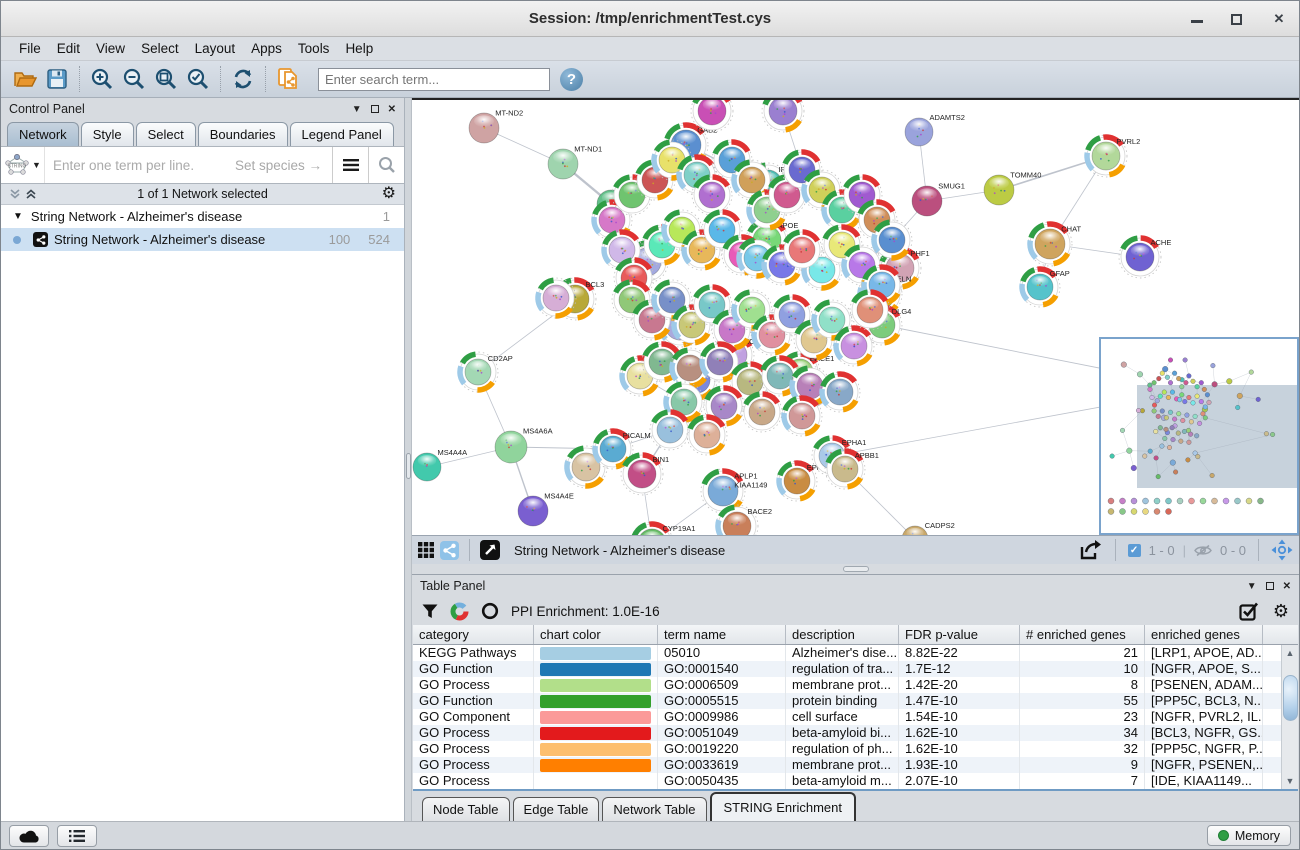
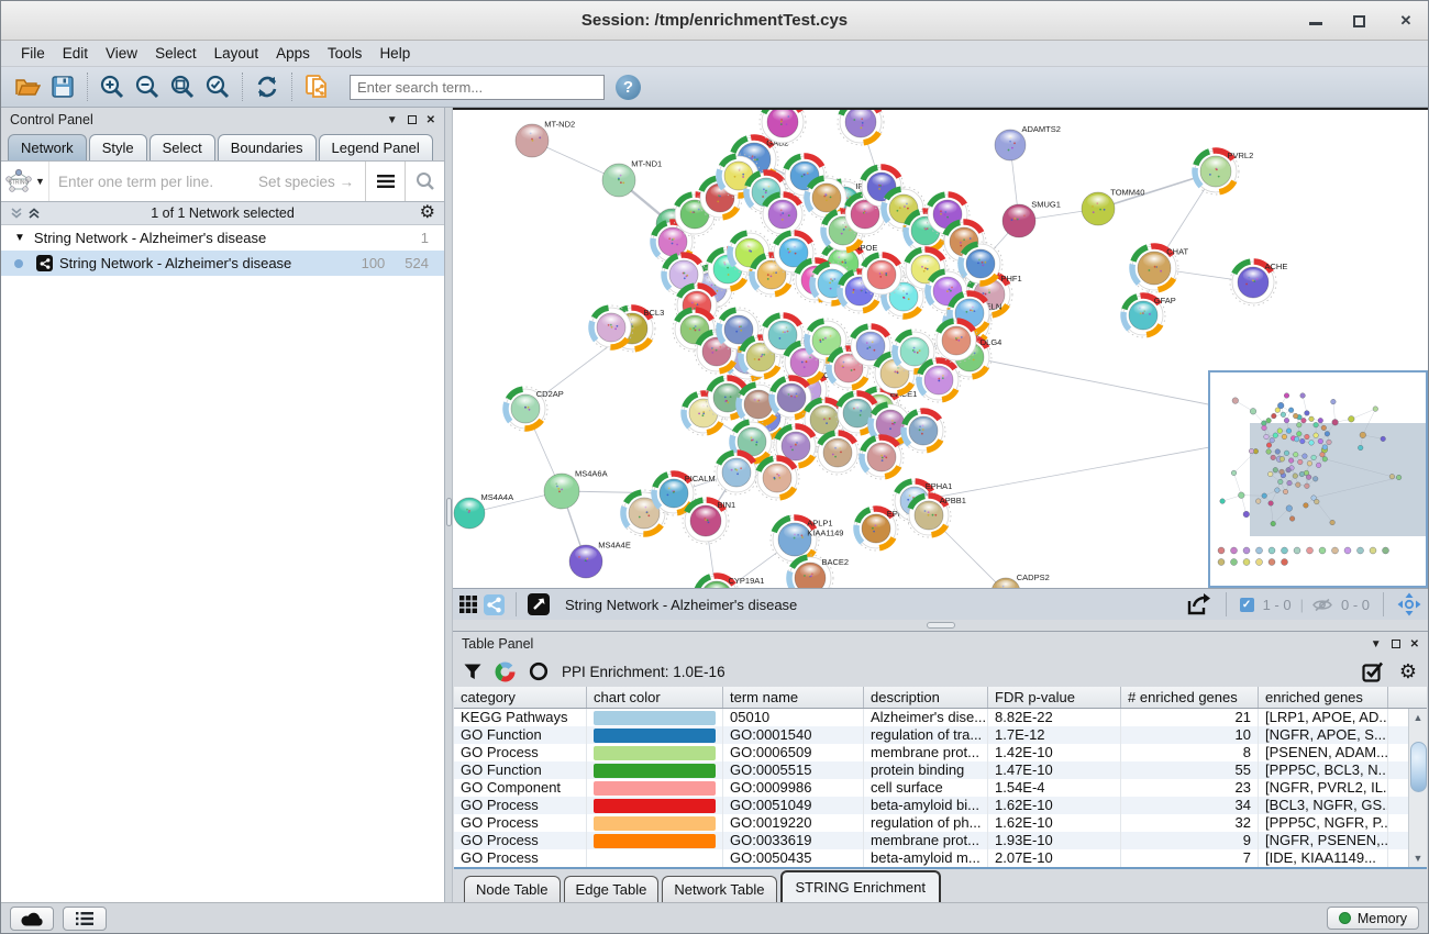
  Session: /tmp/enrichmentTest.cys
  ✕
  File
  Edit
  View
  Select
  Layout
  Apps
  Tools
  Help
  Enter search term...
  ?
  Control Panel
  ▼
  ✕
  Network
  Style
  Select
  Boundaries
  Legend Panel
  ▼
  Enter one term per line.
  Set species →
  1 of 1 Network selected
  ⚙
  ▼
  String Network - Alzheimer's disease
  1
  String Network - Alzheimer's disease
  100
  524
  MT-ND2
  MT-ND1
  ADAMTS2
  PVRL2
  TOMM40
  SMUG1
  CHAT
  ACHE
  PHF1
  GFAP
  CD2AP
  MS4A6A
  MS4A4A
  MS4A4E
  PICALM
  BIN1
  APLP1
  KIAA1149
  BACE2
  EPHA1
  APBB1
  CADPS2
  BCL3
  CYP19A1
  POE
  DLG4
  String Network - Alzheimer's disease
  ✓
  1 - 0
  |
  0 - 0
  Table Panel
  ▼
  ✕
  PPI Enrichment: 1.0E-16
  ⚙
  category
  chart color
  term name
  description
  FDR p-value
  # enriched genes
  enriched genes
  KEGG Pathways
  05010
  Alzheimer's dise...
  8.82E-22
  21
  [LRP1, APOE, AD..
  GO Function
  GO:0001540
  regulation of tra...
  1.7E-12
  10
  [NGFR, APOE, S...
  GO Process
  GO:0006509
  membrane prot...
- 1.42E-20
+ 1.42E-10
  8
  [PSENEN, ADAM...
  GO Function
  GO:0005515
  protein binding
  1.47E-10
  55
  [PPP5C, BCL3, N...
  GO Component
  GO:0009986
  cell surface
- 1.54E-10
+ 1.54E-4
  23
  [NGFR, PVRL2, IL.
  GO Process
  GO:0051049
  beta-amyloid bi...
  1.62E-10
  34
  [BCL3, NGFR, GS..
  GO Process
  GO:0019220
  regulation of ph...
  1.62E-10
  32
  [PPP5C, NGFR, P..
  GO Process
  GO:0033619
  membrane prot...
  1.93E-10
  9
  [NGFR, PSENEN,..
  GO Process
  GO:0050435
  beta-amyloid m...
  2.07E-10
  7
  [IDE, KIAA1149...
  ▲
  ▼
  Node Table
  Edge Table
  Network Table
  STRING Enrichment
  Memory
